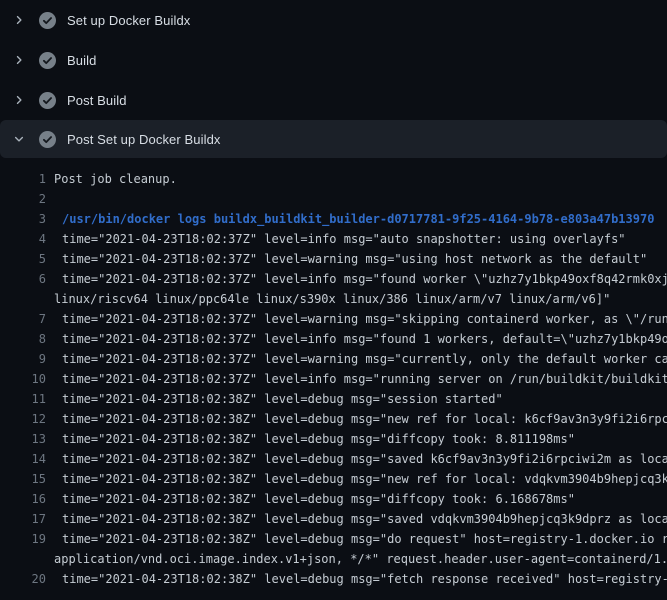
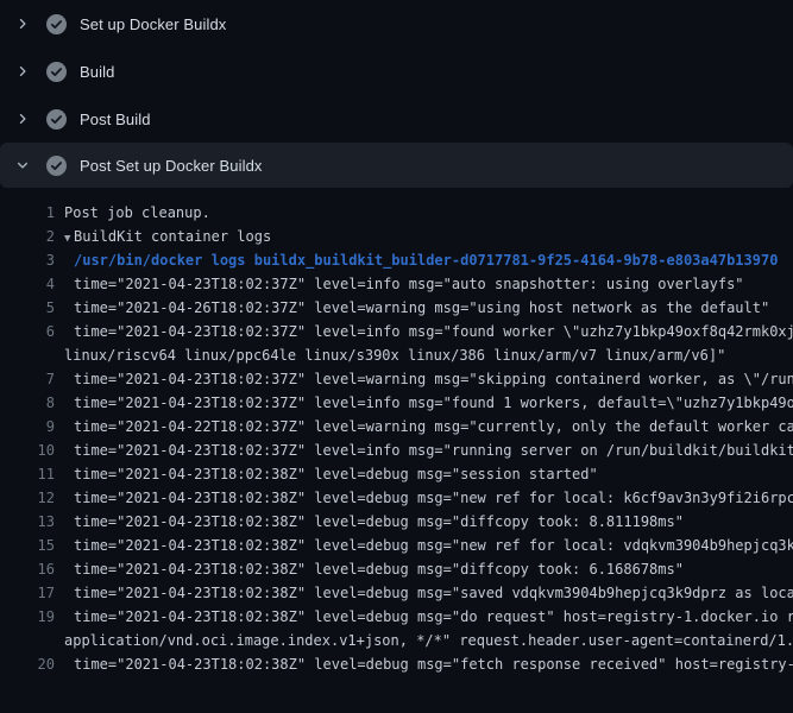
  Set up Docker Buildx
  Build
  Post Build
  Post Set up Docker Buildx
  1
  Post job cleanup.
  2
+ ▼ BuildKit container logs
  3
  /usr/bin/docker logs buildx_buildkit_builder-d0717781-9f25-4164-9b78-e803a47b13970
  4
  time="2021-04-23T18:02:37Z" level=info msg="auto snapshotter: using overlayfs"
  5
- time="2021-04-23T18:02:37Z" level=warning msg="using host network as the default"
+ time="2021-04-26T18:02:37Z" level=warning msg="using host network as the default"
  6
  time="2021-04-23T18:02:37Z" level=info msg="found worker \"uzhz7y1bkp49oxf8q42rmk0xj
  linux/riscv64 linux/ppc64le linux/s390x linux/386 linux/arm/v7 linux/arm/v6]"
  7
  time="2021-04-23T18:02:37Z" level=warning msg="skipping containerd worker, as \"/run
  8
  time="2021-04-23T18:02:37Z" level=info msg="found 1 workers, default=\"uzhz7y1bkp49o
  9
- time="2021-04-23T18:02:37Z" level=warning msg="currently, only the default worker ca
+ time="2021-04-22T18:02:37Z" level=warning msg="currently, only the default worker ca
  10
  time="2021-04-23T18:02:37Z" level=info msg="running server on /run/buildkit/buildkit
  11
  time="2021-04-23T18:02:38Z" level=debug msg="session started"
  12
  time="2021-04-23T18:02:38Z" level=debug msg="new ref for local: k6cf9av3n3y9fi2i6rpc
  13
  time="2021-04-23T18:02:38Z" level=debug msg="diffcopy took: 8.811198ms"
- 14
- time="2021-04-23T18:02:38Z" level=debug msg="saved k6cf9av3n3y9fi2i6rpciwi2m as loca
  15
  time="2021-04-23T18:02:38Z" level=debug msg="new ref for local: vdqkvm3904b9hepjcq3k
  16
  time="2021-04-23T18:02:38Z" level=debug msg="diffcopy took: 6.168678ms"
  17
  time="2021-04-23T18:02:38Z" level=debug msg="saved vdqkvm3904b9hepjcq3k9dprz as loca
  19
  time="2021-04-23T18:02:38Z" level=debug msg="do request" host=registry-1.docker.io r
  application/vnd.oci.image.index.v1+json, */*" request.header.user-agent=containerd/1.
  20
  time="2021-04-23T18:02:38Z" level=debug msg="fetch response received" host=registry-
